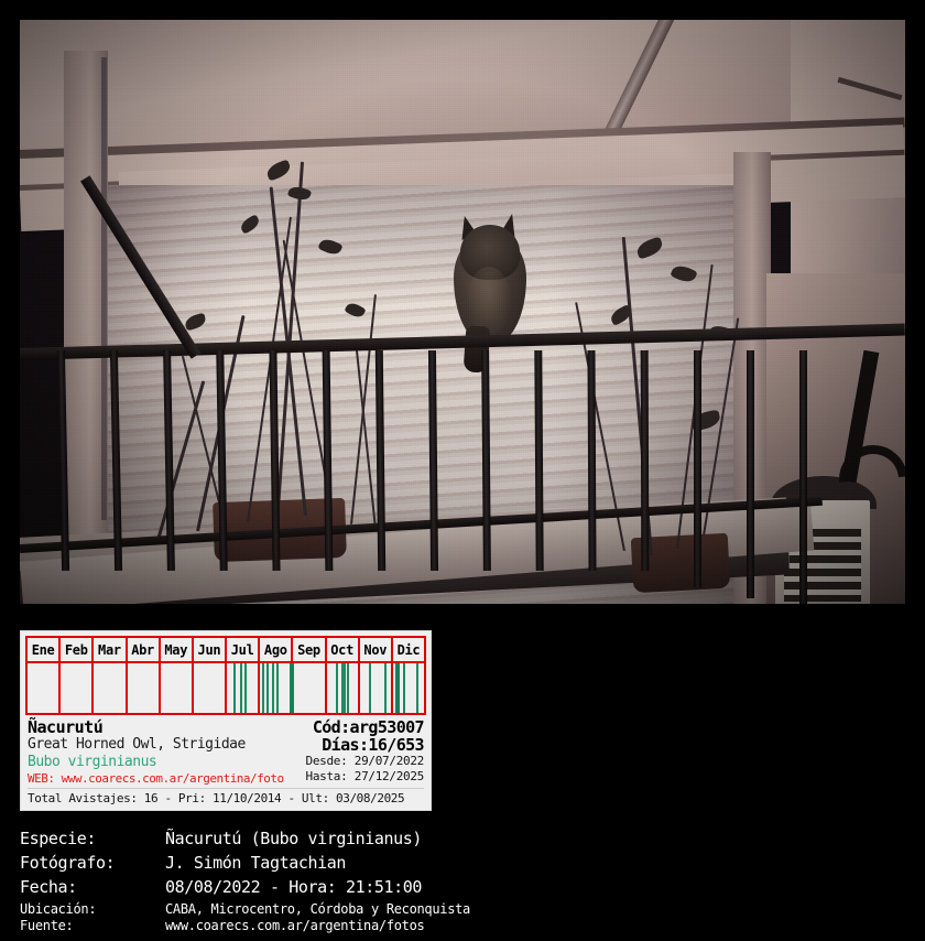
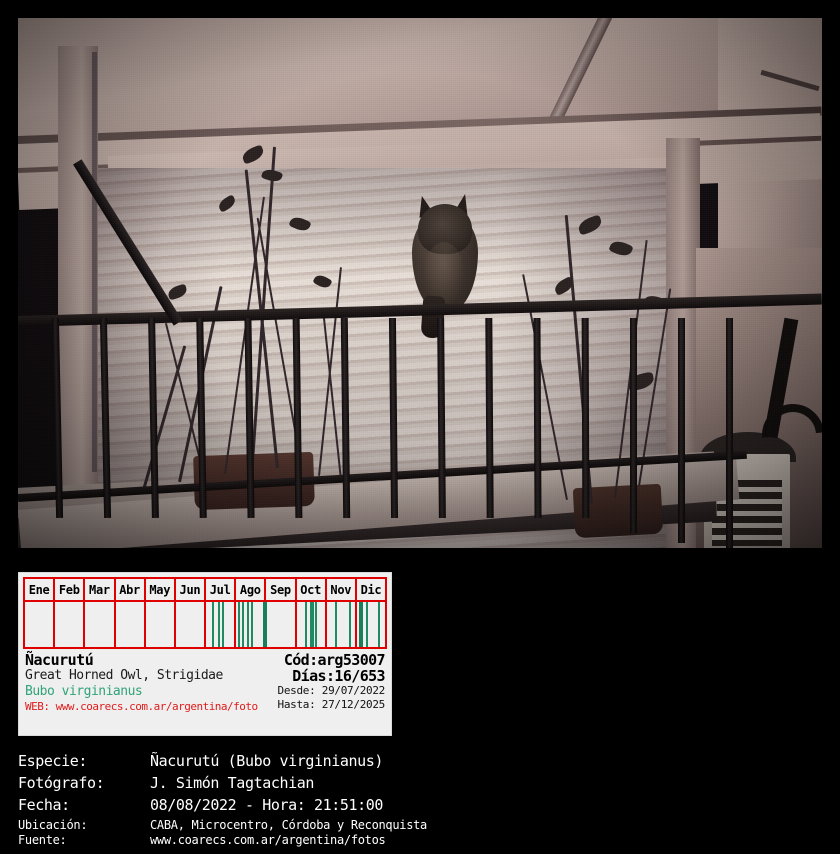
  Ene
  Feb
  Mar
  Abr
  May
  Jun
  Jul
  Ago
  Sep
  Oct
  Nov
  Dic
  Ñacurutú
  Great Horned Owl, Strigidae
  Bubo virginianus
  WEB: www.coarecs.com.ar/argentina/foto
  Cód:arg53007
  Días:16/653
  Desde: 29/07/2022
  Hasta: 27/12/2025
- Total Avistajes: 16 - Pri: 11/10/2014 - Ult: 03/08/2025
  Especie:
  Ñacurutú (Bubo virginianus)
  Fotógrafo:
  J. Simón Tagtachian
  Fecha:
  08/08/2022 - Hora: 21:51:00
  Ubicación:
  CABA, Microcentro, Córdoba y Reconquista
  Fuente:
  www.coarecs.com.ar/argentina/fotos
